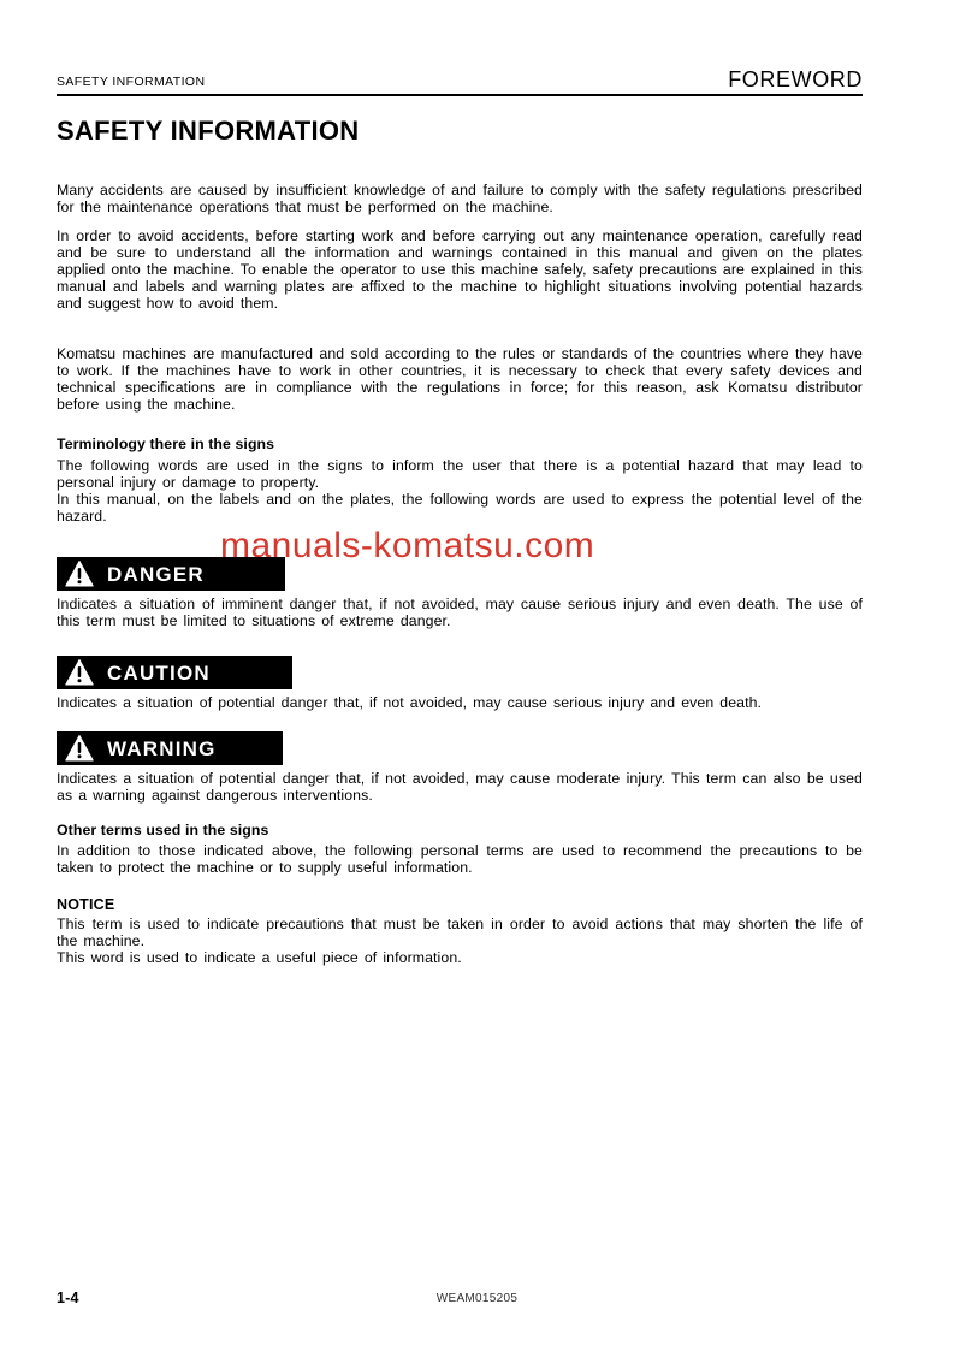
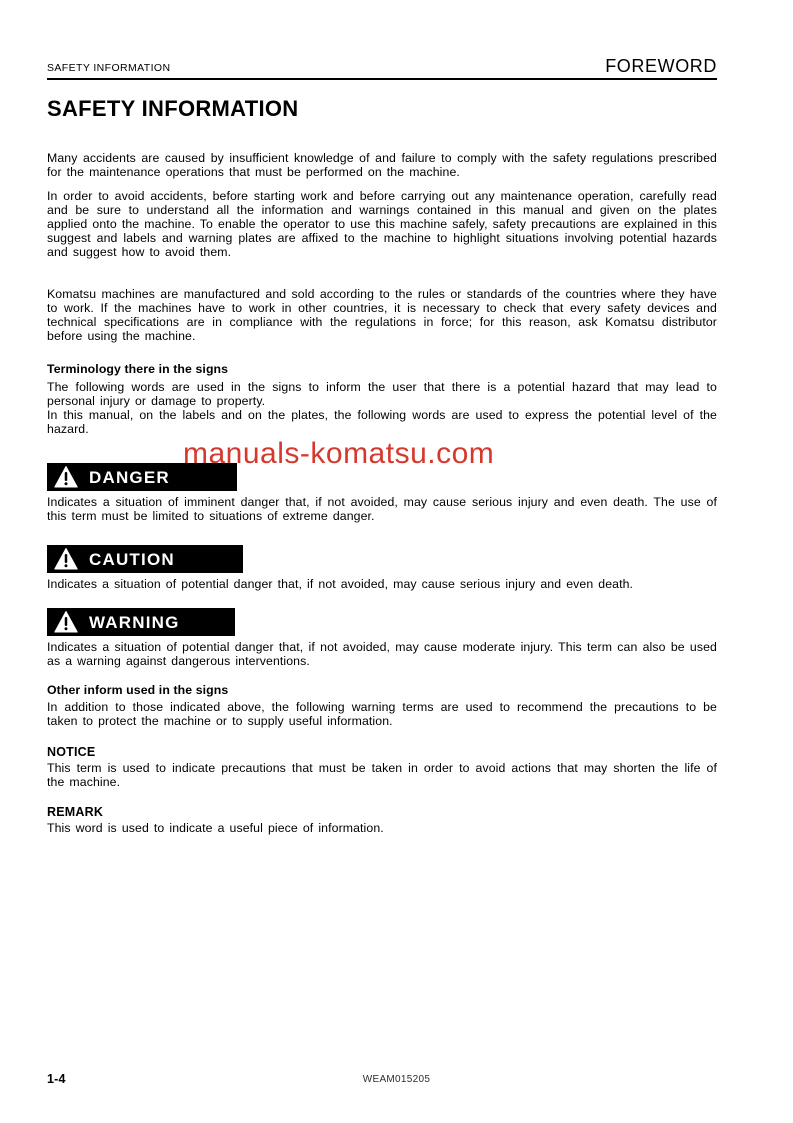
  SAFETY INFORMATION
  FOREWORD
  SAFETY INFORMATION
  Many accidents are caused by insufficient knowledge of and failure to comply with the safety regulations prescribed for the maintenance operations that must be performed on the machine.
- In order to avoid accidents, before starting work and before carrying out any maintenance operation, carefully read and be sure to understand all the information and warnings contained in this manual and given on the plates applied onto the machine. To enable the operator to use this machine safely, safety precautions are explained in this manual and labels and warning plates are affixed to the machine to highlight situations involving potential hazards and suggest how to avoid them.
+ In order to avoid accidents, before starting work and before carrying out any maintenance operation, carefully read and be sure to understand all the information and warnings contained in this manual and given on the plates applied onto the machine. To enable the operator to use this machine safely, safety precautions are explained in this suggest and labels and warning plates are affixed to the machine to highlight situations involving potential hazards and suggest how to avoid them.
  Komatsu machines are manufactured and sold according to the rules or standards of the countries where they have to work. If the machines have to work in other countries, it is necessary to check that every safety devices and technical specifications are in compliance with the regulations in force; for this reason, ask Komatsu distributor before using the machine.
  Terminology there in the signs
  The following words are used in the signs to inform the user that there is a potential hazard that may lead to personal injury or damage to property.
  In this manual, on the labels and on the plates, the following words are used to express the potential level of the hazard.
  manuals-komatsu.com
  DANGER
  Indicates a situation of imminent danger that, if not avoided, may cause serious injury and even death. The use of this term must be limited to situations of extreme danger.
  CAUTION
  Indicates a situation of potential danger that, if not avoided, may cause serious injury and even death.
  WARNING
  Indicates a situation of potential danger that, if not avoided, may cause moderate injury. This term can also be used as a warning against dangerous interventions.
- Other terms used in the signs
+ Other inform used in the signs
- In addition to those indicated above, the following personal terms are used to recommend the precautions to be taken to protect the machine or to supply useful information.
+ In addition to those indicated above, the following warning terms are used to recommend the precautions to be taken to protect the machine or to supply useful information.
  NOTICE
  This term is used to indicate precautions that must be taken in order to avoid actions that may shorten the life of the machine.
+ REMARK
  This word is used to indicate a useful piece of information.
  1-4
  WEAM015205
